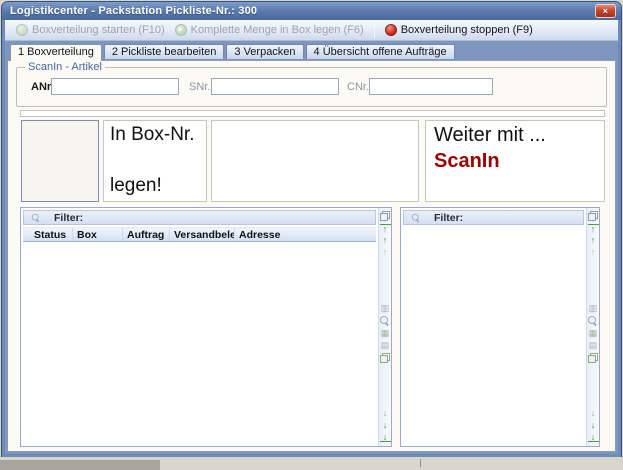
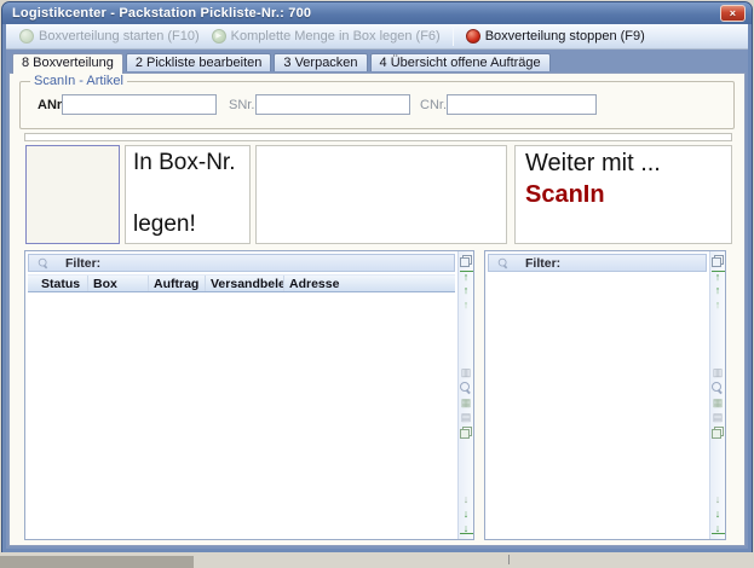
- Logistikcenter - Packstation Pickliste-Nr.: 300
+ Logistikcenter - Packstation Pickliste-Nr.: 700
  ×
  Boxverteilung starten (F10)
  Komplette Menge in Box legen (F6)
  Boxverteilung stoppen (F9)
- 1 Boxverteilung
+ 8 Boxverteilung
  2 Pickliste bearbeiten
  3 Verpacken
  4 Übersicht offene Aufträge
  ScanIn - Artikel
  ANr
  SNr.
  CNr.
  In Box-Nr.
  legen!
  Weiter mit ...
  ScanIn
  Filter:
  Status
  Box
  Auftrag
  Versandbele
  Adresse
  ↑
  ↑
  ↑
  ▥
  ▦
  ▤
  ↓
  ↓
  ↓
  Filter:
  ↑
  ↑
  ↑
  ▥
  ▦
  ▤
  ↓
  ↓
  ↓
